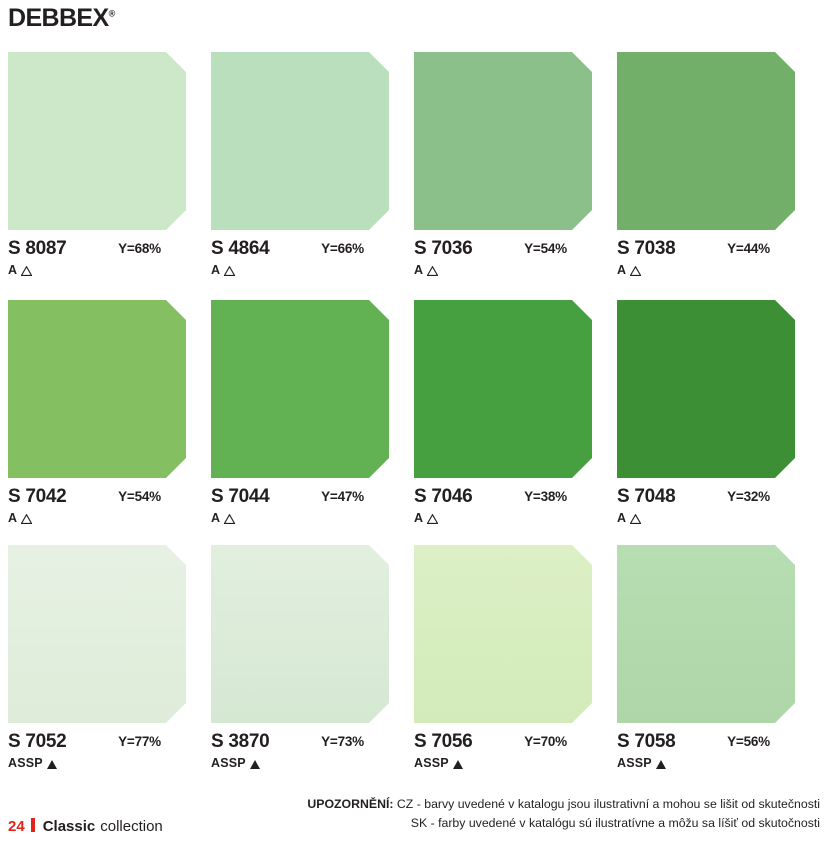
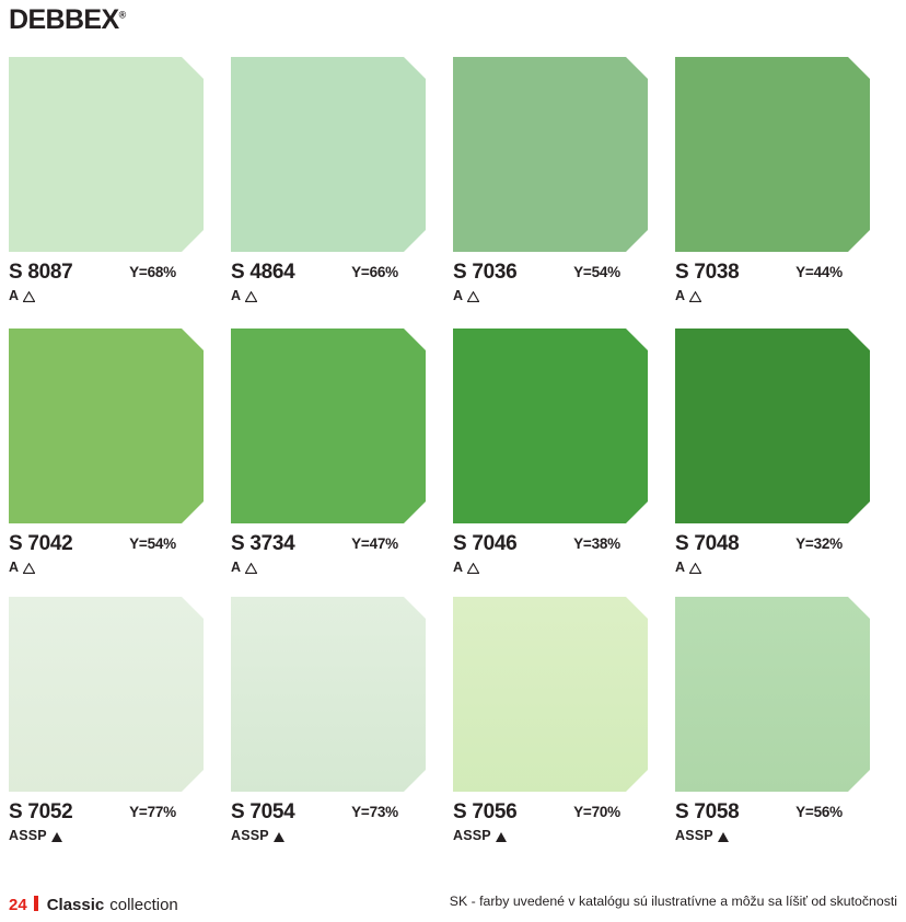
  DEBBEX®
  S 8087
  Y=68%
  A
  S 4864
  Y=66%
  A
  S 7036
  Y=54%
  A
  S 7038
  Y=44%
  A
  S 7042
  Y=54%
  A
- S 7044
+ S 3734
  Y=47%
  A
  S 7046
  Y=38%
  A
  S 7048
  Y=32%
  A
  S 7052
  Y=77%
  ASSP
- S 3870
+ S 7054
  Y=73%
  ASSP
  S 7056
  Y=70%
  ASSP
  S 7058
  Y=56%
  ASSP
  24
  Classic
  collection
- UPOZORNĚNÍ: CZ - barvy uvedené v katalogu jsou ilustrativní a mohou se lišit od skutečnosti
  SK - farby uvedené v katalógu sú ilustratívne a môžu sa líšiť od skutočnosti
